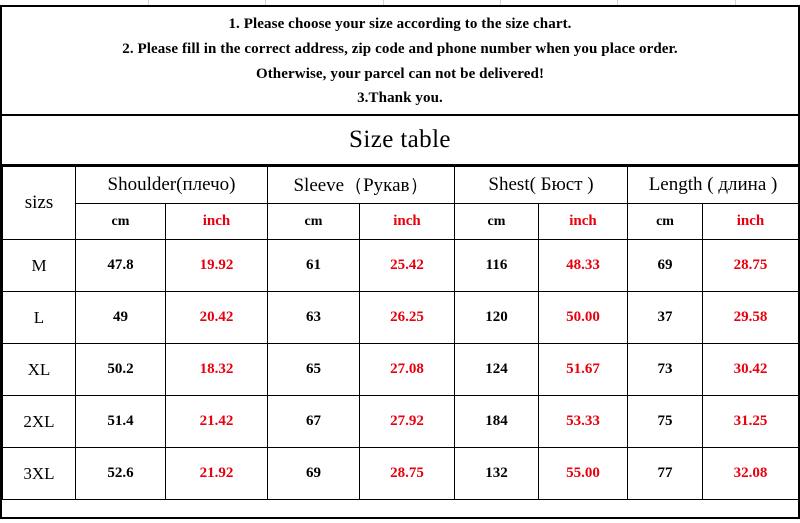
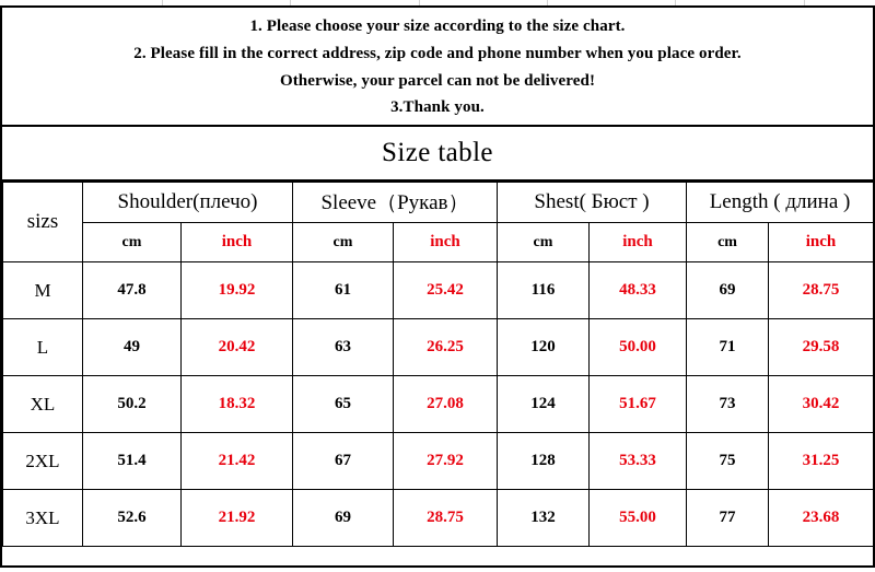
  1. Please choose your size according to the size chart.
  2. Please fill in the correct address, zip code and phone number when you place order.
  Otherwise, your parcel can not be delivered!
  3.Thank you.
  Size table
  sizs	Shoulder(плечо)	Sleeve（Рукав）	Shest( Бюст )	Length ( длина )
  cm	inch	cm	inch	cm	inch	cm	inch
  M	47.8	19.92	61	25.42	116	48.33	69	28.75
- L	49	20.42	63	26.25	120	50.00	37	29.58
+ L	49	20.42	63	26.25	120	50.00	71	29.58
  XL	50.2	18.32	65	27.08	124	51.67	73	30.42
- 2XL	51.4	21.42	67	27.92	184	53.33	75	31.25
+ 2XL	51.4	21.42	67	27.92	128	53.33	75	31.25
- 3XL	52.6	21.92	69	28.75	132	55.00	77	32.08
+ 3XL	52.6	21.92	69	28.75	132	55.00	77	23.68
